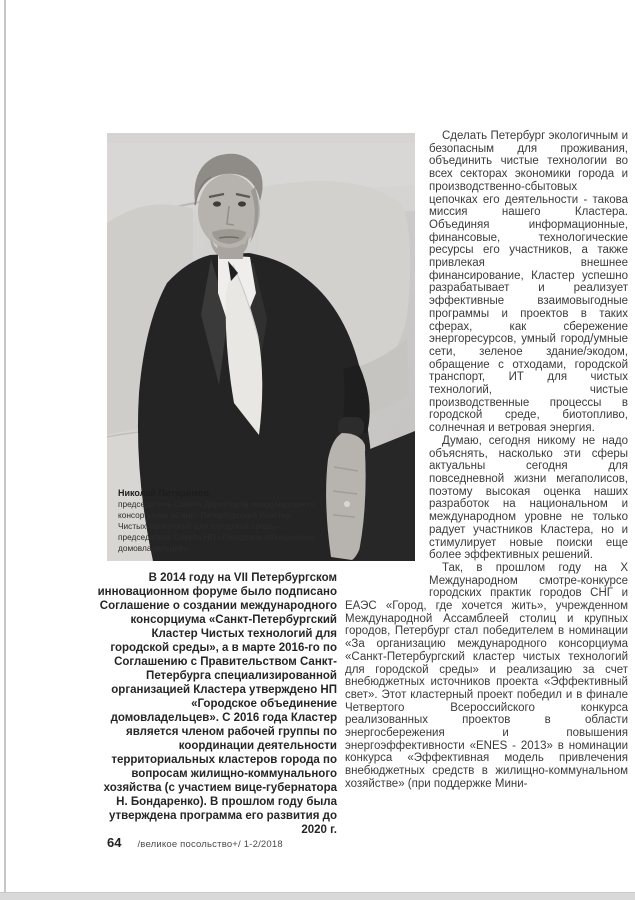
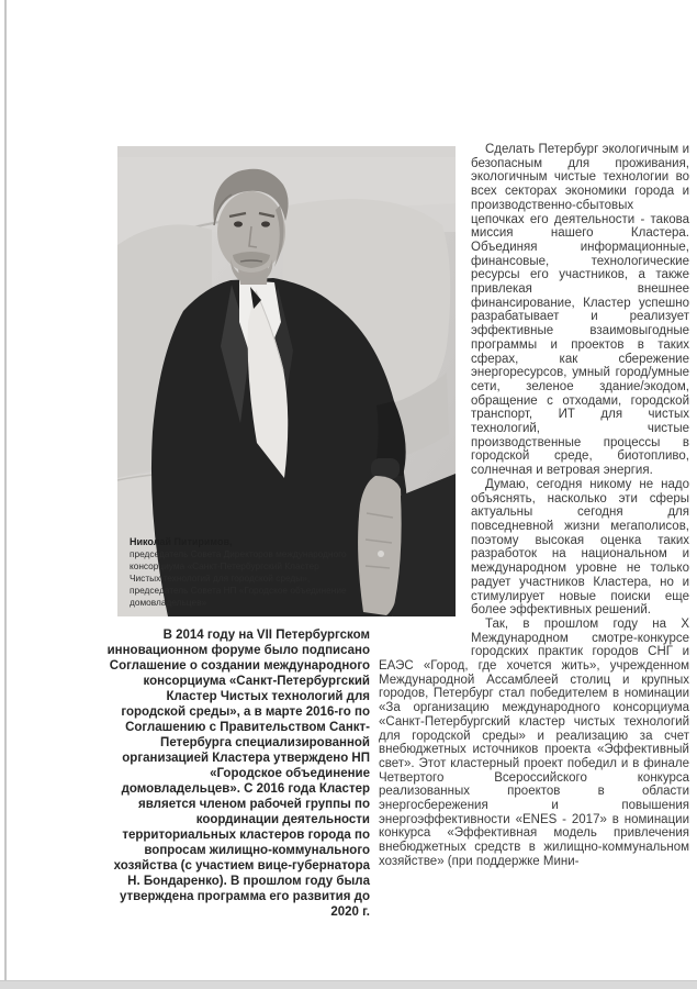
  Николай Питиримов,
  председатель Совета Директоров международного консорциума «Санкт-Петербургский Кластер Чистых технологий для городской среды», председатель Совета НП «Городское объединение домовладельцев»
  В 2014 году на VII Петербургском инновационном форуме было подписано Соглашение о создании международного консорциума «Санкт-Петербургский Кластер Чистых технологий для городской среды», а в марте 2016-го по Соглашению с Правительством Санкт-Петербурга специализированной организацией Кластера утверждено НП «Городское объединение домовладельцев». С 2016 года Кластер является членом рабочей группы по координации деятельности территориальных кластеров города по вопросам жилищно-коммунального хозяйства (с участием вице-губернатора Н. Бондаренко). В прошлом году была утверждена программа его развития до 2020 г.
- Сделать Петербург экологичным и безопасным для проживания, объединить чистые технологии во всех секторах экономики города и производственно-сбытовых цепочках его деятельности - такова миссия нашего Кластера. Объединяя информационные, финансовые, технологические ресурсы его участников, а также привлекая внешнее финансирование, Кластер успешно разрабатывает и реализует эффективные взаимовыгодные программы и проектов в таких сферах, как сбережение энергоресурсов, умный город/умные сети, зеленое здание/экодом, обращение с отходами, городской транспорт, ИТ для чистых технологий, чистые производственные процессы в городской среде, биотопливо, солнечная и ветровая энергия.
+ Сделать Петербург экологичным и безопасным для проживания, экологичным чистые технологии во всех секторах экономики города и производственно-сбытовых цепочках его деятельности - такова миссия нашего Кластера. Объединяя информационные, финансовые, технологические ресурсы его участников, а также привлекая внешнее финансирование, Кластер успешно разрабатывает и реализует эффективные взаимовыгодные программы и проектов в таких сферах, как сбережение энергоресурсов, умный город/умные сети, зеленое здание/экодом, обращение с отходами, городской транспорт, ИТ для чистых технологий, чистые производственные процессы в городской среде, биотопливо, солнечная и ветровая энергия.
- Думаю, сегодня никому не надо объяснять, насколько эти сферы актуальны сегодня для повседневной жизни мегаполисов, поэтому высокая оценка наших разработок на национальном и международном уровне не только радует участников Кластера, но и стимулирует новые поиски еще более эффективных решений.
+ Думаю, сегодня никому не надо объяснять, насколько эти сферы актуальны сегодня для повседневной жизни мегаполисов, поэтому высокая оценка таких разработок на национальном и международном уровне не только радует участников Кластера, но и стимулирует новые поиски еще более эффективных решений.
- Так, в прошлом году на X Международном смотре-конкурсе городских практик городов СНГ и ЕАЭС «Город, где хочется жить», учрежденном Международной Ассамблеей столиц и крупных городов, Петербург стал победителем в номинации «За организацию международного консорциума «Санкт-Петербургский кластер чистых технологий для городской среды» и реализацию за счет внебюджетных источников проекта «Эффективный свет». Этот кластерный проект победил и в финале Четвертого Всероссийского конкурса реализованных проектов в области энергосбережения и повышения энергоэффективности «ENES - 2013» в номинации конкурса «Эффективная модель привлечения внебюджетных средств в жилищно-коммунальном хозяйстве» (при поддержке Мини-
+ Так, в прошлом году на X Международном смотре-конкурсе городских практик городов СНГ и ЕАЭС «Город, где хочется жить», учрежденном Международной Ассамблеей столиц и крупных городов, Петербург стал победителем в номинации «За организацию международного консорциума «Санкт-Петербургский кластер чистых технологий для городской среды» и реализацию за счет внебюджетных источников проекта «Эффективный свет». Этот кластерный проект победил и в финале Четвертого Всероссийского конкурса реализованных проектов в области энергосбережения и повышения энергоэффективности «ENES - 2017» в номинации конкурса «Эффективная модель привлечения внебюджетных средств в жилищно-коммунальном хозяйстве» (при поддержке Мини-
- 64
- /великое посольство+/ 1-2/2018
